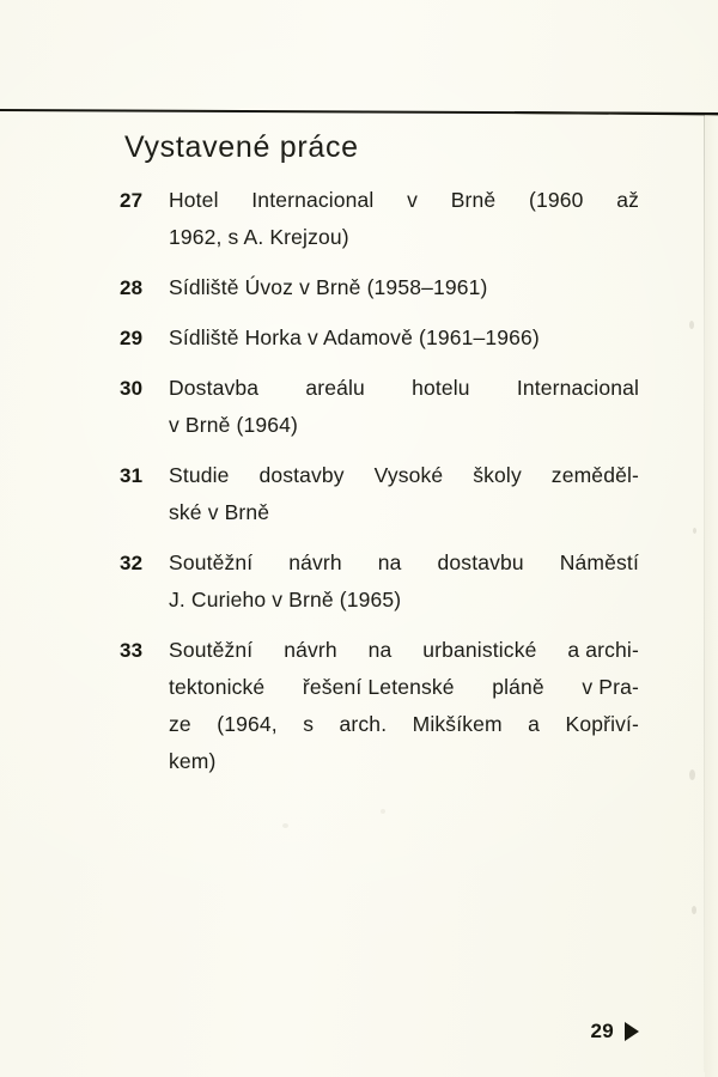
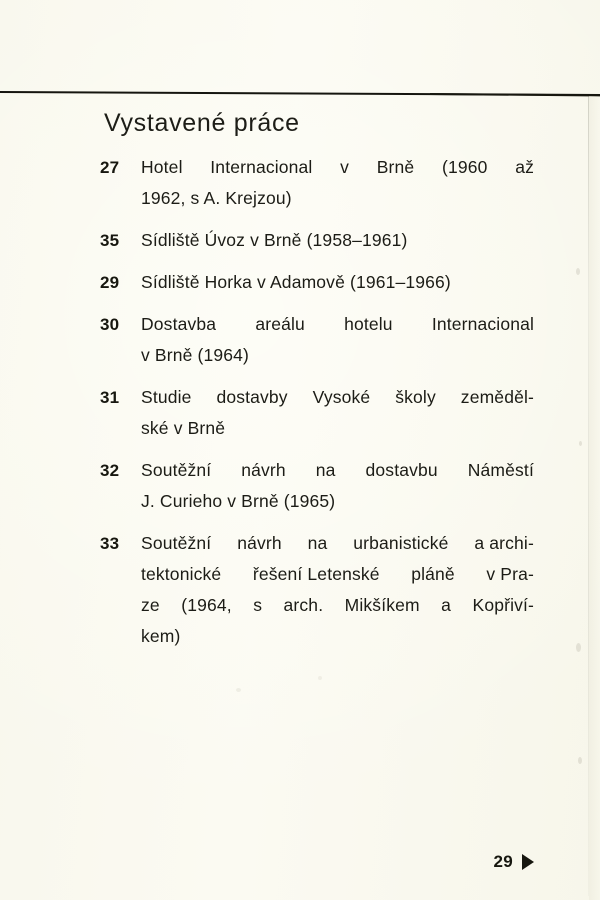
  Vystavené práce
  27
  Hotel
  Internacional
  v
  Brně
  (1960
  až
  1962, s A. Krejzou)
- 28
+ 35
  Sídliště Úvoz v Brně (1958–1961)
  29
  Sídliště Horka v Adamově (1961–1966)
  30
  Dostavba
  areálu
  hotelu
  Internacional
  v Brně (1964)
  31
  Studie
  dostavby
  Vysoké
  školy
  zeměděl-
  ské v Brně
  32
  Soutěžní
  návrh
  na
  dostavbu
  Náměstí
  J. Curieho v Brně (1965)
  33
  Soutěžní
  návrh
  na
  urbanistické
  a archi-
  tektonické
  řešení Letenské
  pláně
  v Pra-
  ze
  (1964,
  s
  arch.
  Mikšíkem
  a
  Kopřiví-
  kem)
  29
